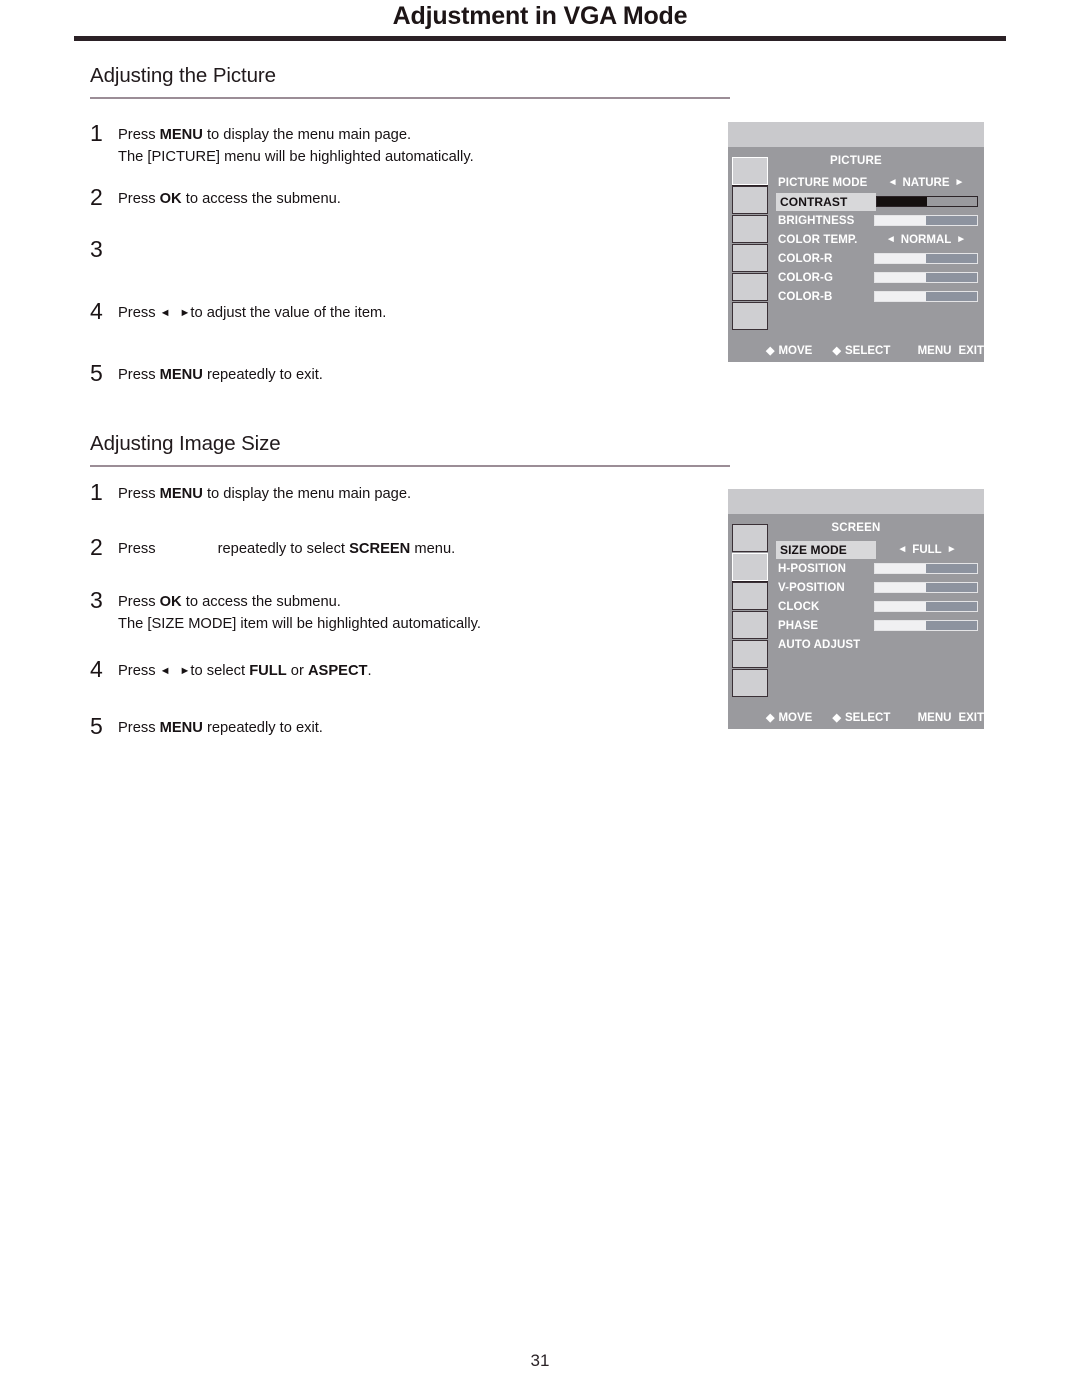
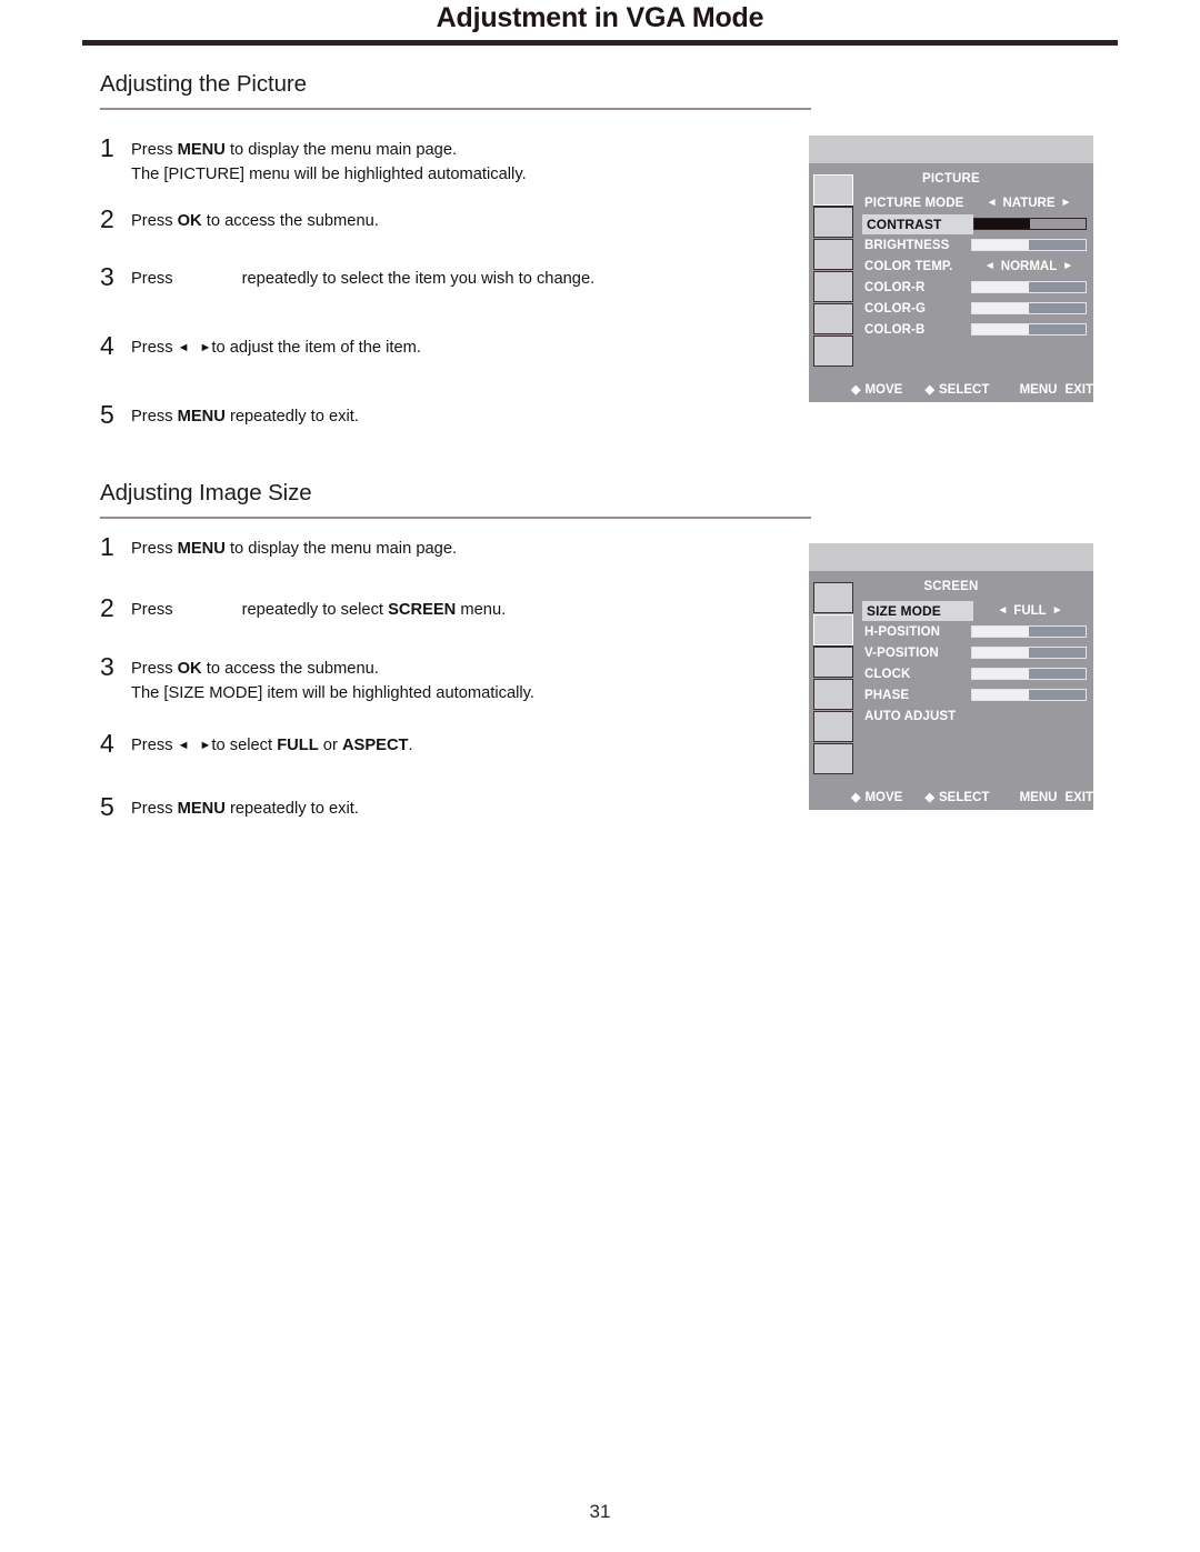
  Adjustment in VGA Mode
  Adjusting the Picture
  1
  Press MENU to display the menu main page.
  The [PICTURE] menu will be highlighted automatically.
  2
  Press OK to access the submenu.
  3
+ Press repeatedly to select the item you wish to change.
  4
- Press ◄ ►to adjust the value of the item.
+ Press ◄ ►to adjust the item of the item.
  5
  Press MENU repeatedly to exit.
  PICTURE
  PICTURE MODE
  ◄
  NATURE
  ►
  CONTRAST
  BRIGHTNESS
  COLOR TEMP.
  ◄
  NORMAL
  ►
  COLOR-R
  COLOR-G
  COLOR-B
  ◆
  MOVE
  ◆
  SELECT
  MENU
  EXIT
  Adjusting Image Size
  1
  Press MENU to display the menu main page.
  2
  Press repeatedly to select SCREEN menu.
  3
  Press OK to access the submenu.
  The [SIZE MODE] item will be highlighted automatically.
  4
  Press ◄ ►to select FULL or ASPECT.
  5
  Press MENU repeatedly to exit.
  SCREEN
  SIZE MODE
  ◄
  FULL
  ►
  H-POSITION
  V-POSITION
  CLOCK
  PHASE
  AUTO ADJUST
  ◆
  MOVE
  ◆
  SELECT
  MENU
  EXIT
  31
